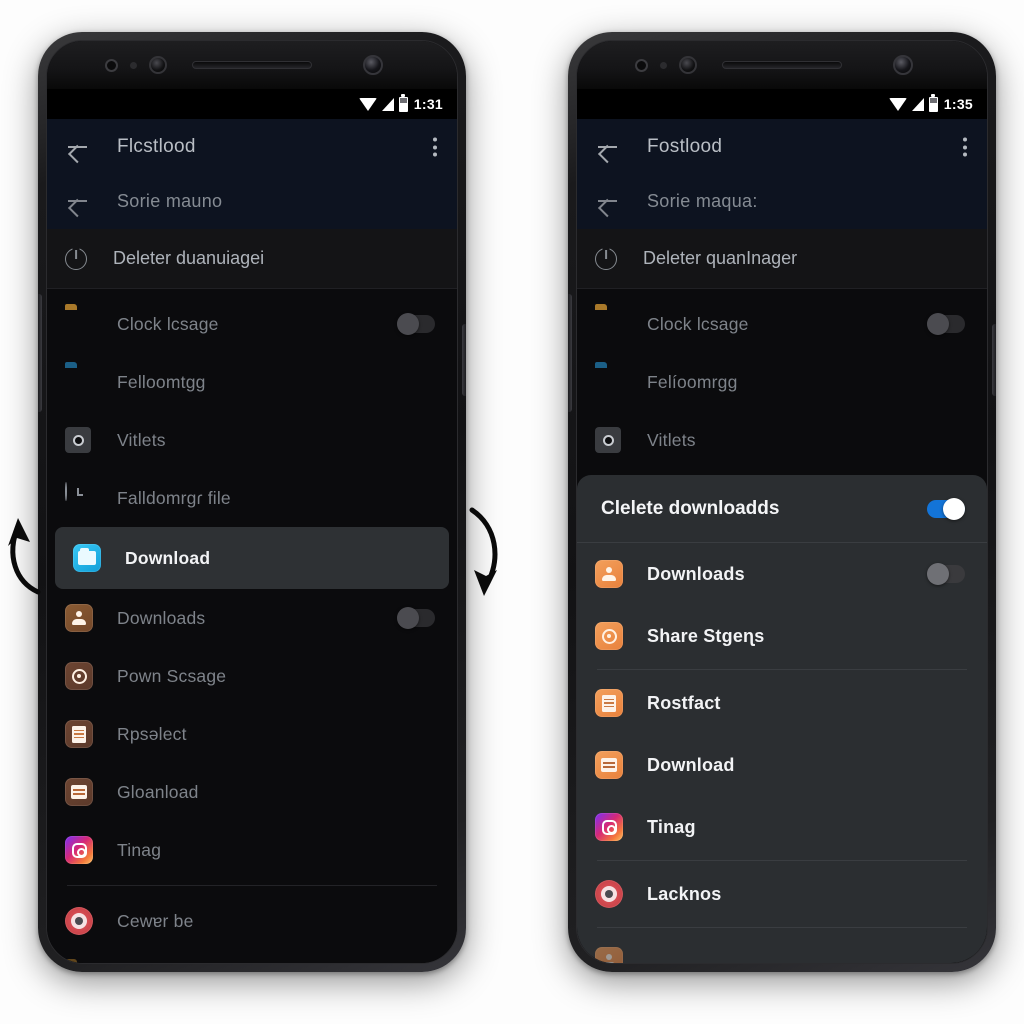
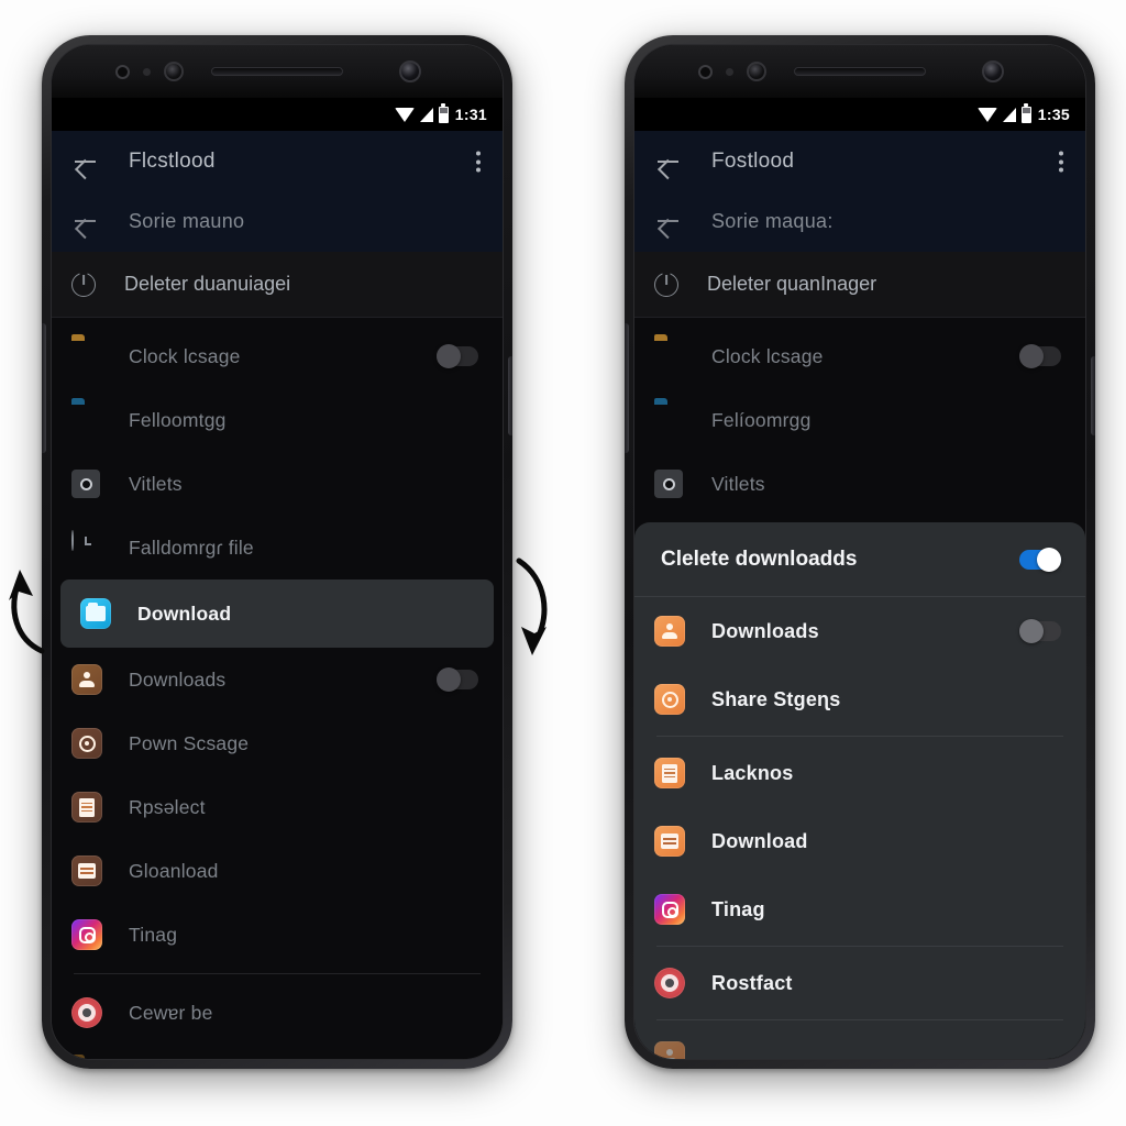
  1:31
  Flcstlood
  Sorie mauno
  Deleter duanuiagei
  Clock lcsage
  Felloomtgg
  Vitlets
  Falldomrgɾ file
  Download
  Downloads
  Pown Scsage
  Rpsǝlect
  Gloanload
  Tinag
  Cewɐr be
  1:35
  Fostlood
  Sorie maqua:
  Deleter quanInager
  Clock lcsage
  Felíoomrgg
  Vitlets
  Clelete downloadds
  Downloads
  Share Stgeɳs
- Rostfact
+ Lacknos
  Download
  Tinag
- Lacknos
+ Rostfact
